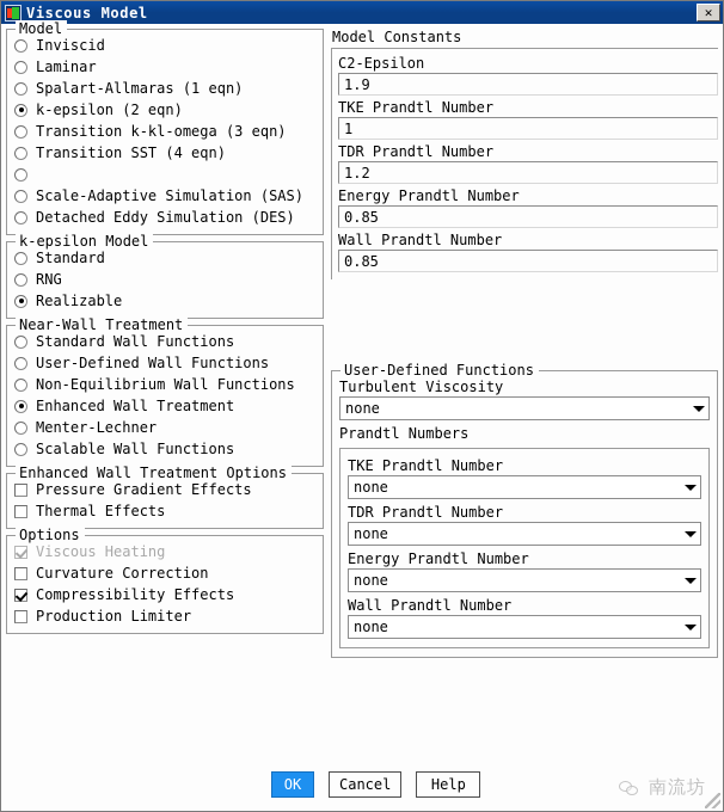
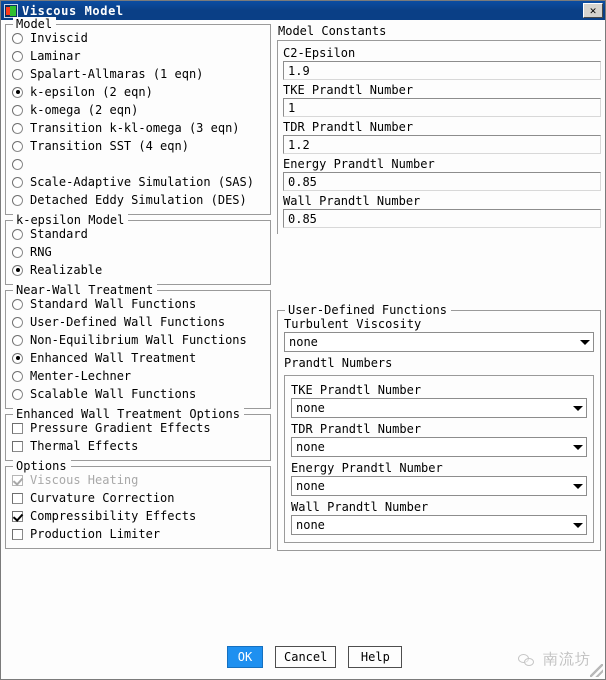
  Viscous Model
  ✕
  Model
  Inviscid
  Laminar
  Spalart-Allmaras (1 eqn)
  k-epsilon (2 eqn)
+ k-omega (2 eqn)
  Transition k-kl-omega (3 eqn)
  Transition SST (4 eqn)
  Scale-Adaptive Simulation (SAS)
  Detached Eddy Simulation (DES)
  k-epsilon Model
  Standard
  RNG
  Realizable
  Near-Wall Treatment
  Standard Wall Functions
  User-Defined Wall Functions
  Non-Equilibrium Wall Functions
  Enhanced Wall Treatment
  Menter-Lechner
  Scalable Wall Functions
  Enhanced Wall Treatment Options
  Pressure Gradient Effects
  Thermal Effects
  Options
  Viscous Heating
  Curvature Correction
  Compressibility Effects
  Production Limiter
  Model Constants
  C2-Epsilon
  1.9
  TKE Prandtl Number
  1
  TDR Prandtl Number
  1.2
  Energy Prandtl Number
  0.85
  Wall Prandtl Number
  0.85
  User-Defined Functions
  Turbulent Viscosity
  none
  Prandtl Numbers
  TKE Prandtl Number
  none
  TDR Prandtl Number
  none
  Energy Prandtl Number
  none
  Wall Prandtl Number
  none
  OK
  Cancel
  Help
  南流坊
